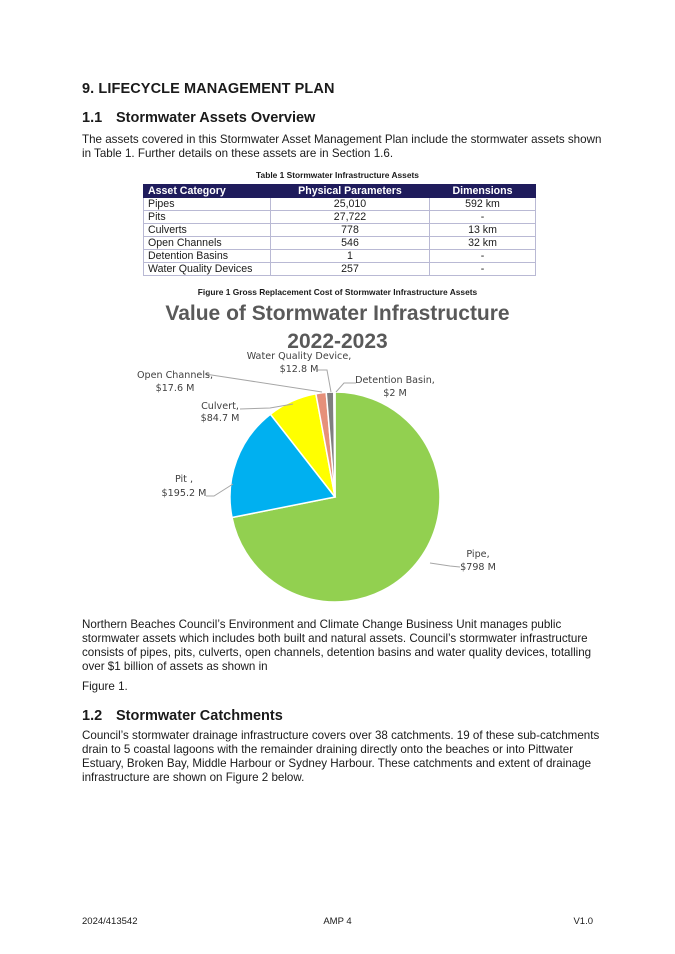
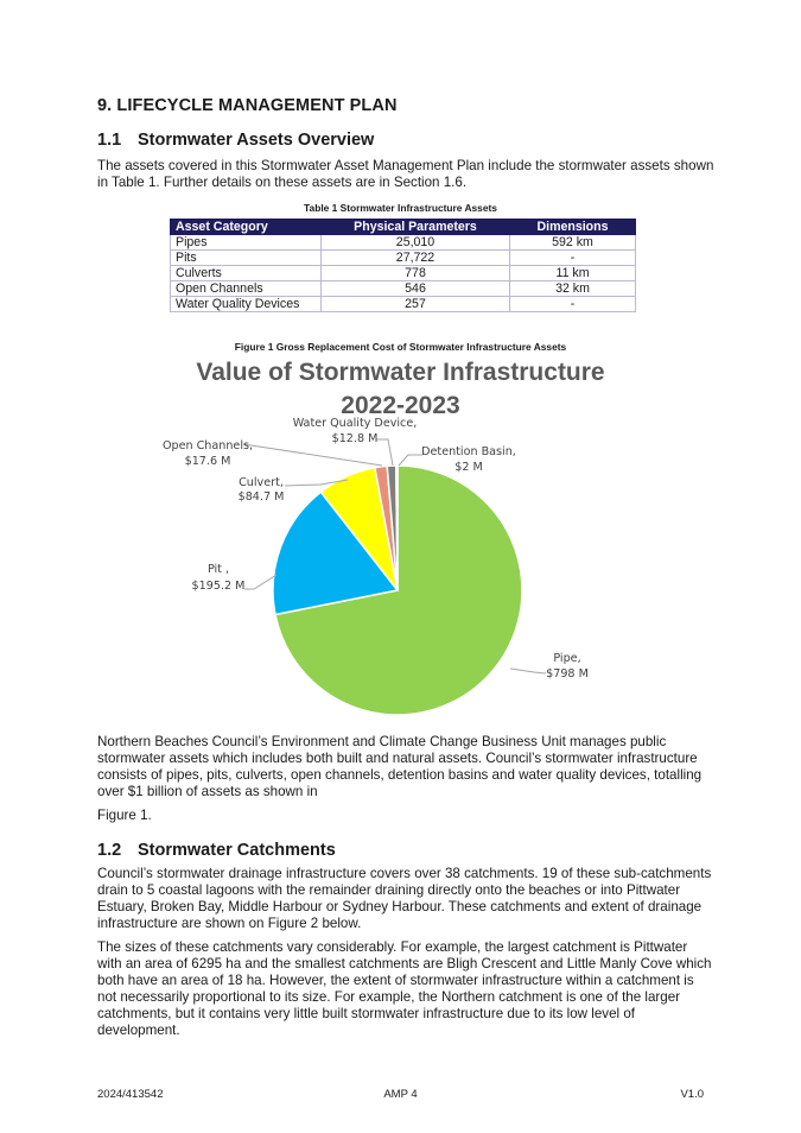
  9. LIFECYCLE MANAGEMENT PLAN
  1.1 Stormwater Assets Overview
  The assets covered in this Stormwater Asset Management Plan include the stormwater assets shown in Table 1. Further details on these assets are in Section 1.6.
  Table 1 Stormwater Infrastructure Assets
  Asset Category	Physical Parameters	Dimensions
  Pipes	25,010	592 km
  Pits	27,722	-
- Culverts	778	13 km
+ Culverts	778	11 km
  Open Channels	546	32 km
- Detention Basins	1	-
  Water Quality Devices	257	-
  Figure 1 Gross Replacement Cost of Stormwater Infrastructure Assets
  Value of Stormwater Infrastructure
  2022-2023
  Pipe,
  $798 M
  Pit ,
  $195.2 M
  Culvert,
  $84.7 M
  Open Channels,
  $17.6 M
  Water Quality Device,
  $12.8 M
  Detention Basin,
  $2 M
  Northern Beaches Council’s Environment and Climate Change Business Unit manages public stormwater assets which includes both built and natural assets. Council’s stormwater infrastructure consists of pipes, pits, culverts, open channels, detention basins and water quality devices, totalling over $1 billion of assets as shown in
  Figure 1.
  1.2 Stormwater Catchments
  Council’s stormwater drainage infrastructure covers over 38 catchments. 19 of these sub-catchments drain to 5 coastal lagoons with the remainder draining directly onto the beaches or into Pittwater Estuary, Broken Bay, Middle Harbour or Sydney Harbour. These catchments and extent of drainage infrastructure are shown on Figure 2 below.
+ The sizes of these catchments vary considerably. For example, the largest catchment is Pittwater with an area of 6295 ha and the smallest catchments are Bligh Crescent and Little Manly Cove which both have an area of 18 ha. However, the extent of stormwater infrastructure within a catchment is not necessarily proportional to its size. For example, the Northern catchment is one of the larger catchments, but it contains very little built stormwater infrastructure due to its low level of development.
  2024/413542
  AMP 4
  V1.0
